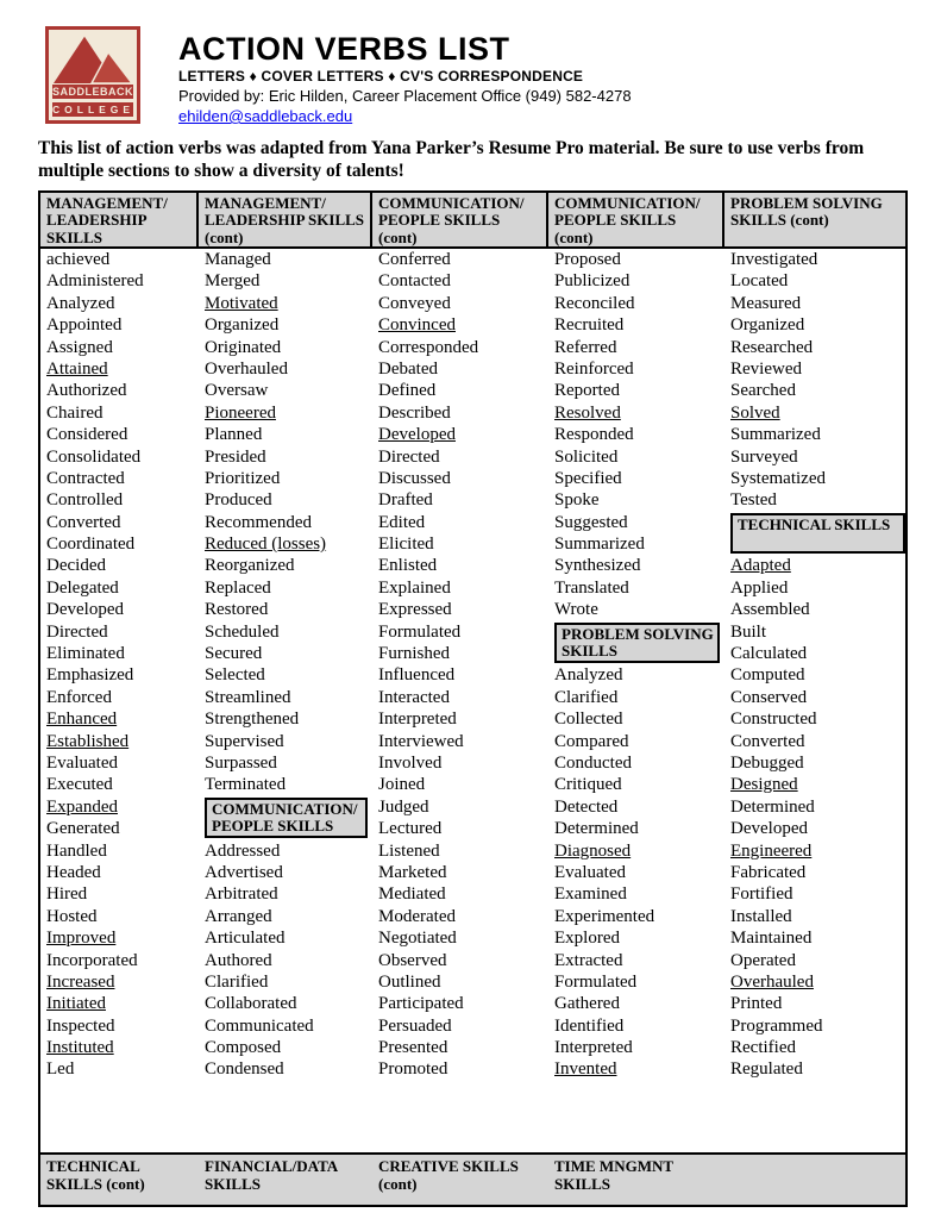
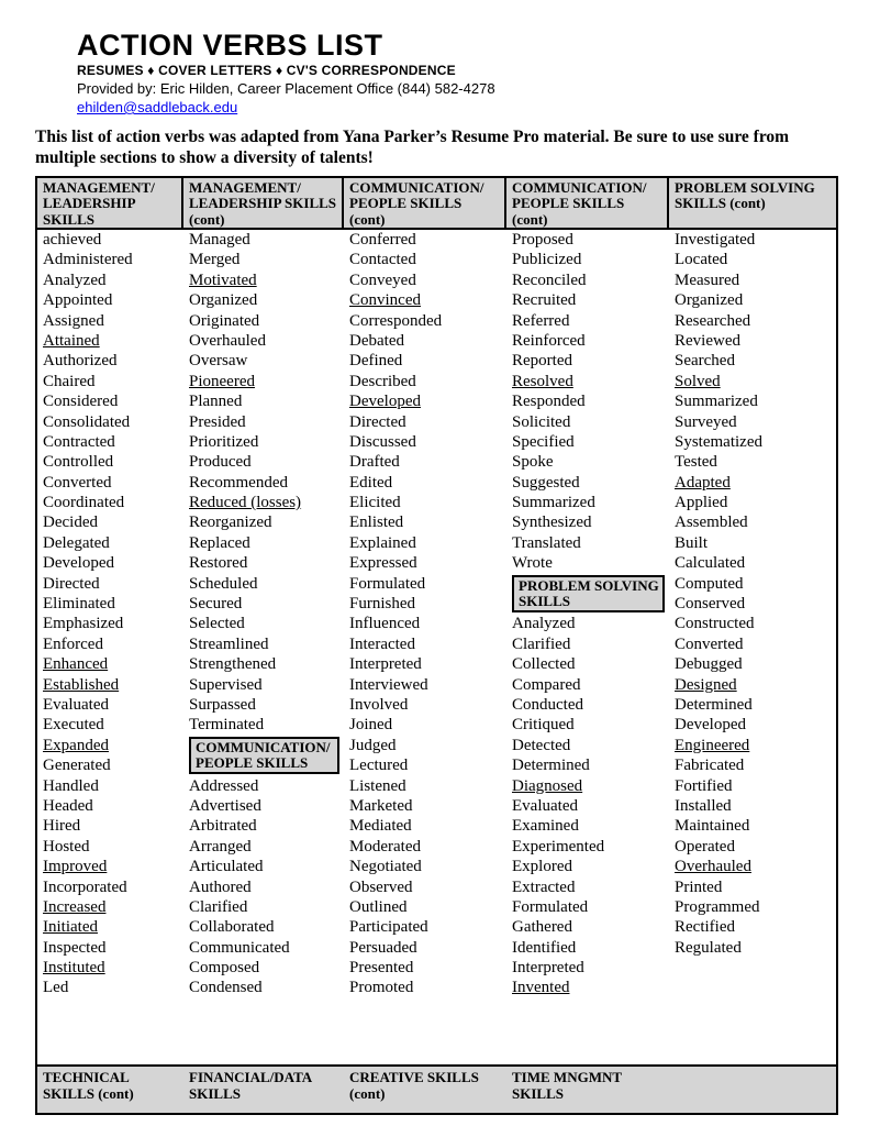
- SADDLEBACK
- COLLEGE
  ACTION VERBS LIST
- LETTERS ♦ COVER LETTERS ♦ CV'S CORRESPONDENCE
+ RESUMES ♦ COVER LETTERS ♦ CV'S CORRESPONDENCE
- Provided by: Eric Hilden, Career Placement Office (949) 582-4278
+ Provided by: Eric Hilden, Career Placement Office (844) 582-4278
  ehilden@saddleback.edu
- This list of action verbs was adapted from Yana Parker’s Resume Pro material. Be sure to use verbs from multiple sections to show a diversity of talents!
+ This list of action verbs was adapted from Yana Parker’s Resume Pro material. Be sure to use sure from multiple sections to show a diversity of talents!
  MANAGEMENT/
  LEADERSHIP
  SKILLS
  MANAGEMENT/
  LEADERSHIP SKILLS
  (cont)
  COMMUNICATION/
  PEOPLE SKILLS
  (cont)
  COMMUNICATION/
  PEOPLE SKILLS
  (cont)
  PROBLEM SOLVING
  SKILLS (cont)
  achieved
  Administered
  Analyzed
  Appointed
  Assigned
  Attained
  Authorized
  Chaired
  Considered
  Consolidated
  Contracted
  Controlled
  Converted
  Coordinated
  Decided
  Delegated
  Developed
  Directed
  Eliminated
  Emphasized
  Enforced
  Enhanced
  Established
  Evaluated
  Executed
  Expanded
  Generated
  Handled
  Headed
  Hired
  Hosted
  Improved
  Incorporated
  Increased
  Initiated
  Inspected
  Instituted
  Led
  Managed
  Merged
  Motivated
  Organized
  Originated
  Overhauled
  Oversaw
  Pioneered
  Planned
  Presided
  Prioritized
  Produced
  Recommended
  Reduced (losses)
  Reorganized
  Replaced
  Restored
  Scheduled
  Secured
  Selected
  Streamlined
  Strengthened
  Supervised
  Surpassed
  Terminated
  COMMUNICATION/
  PEOPLE SKILLS
  Addressed
  Advertised
  Arbitrated
  Arranged
  Articulated
  Authored
  Clarified
  Collaborated
  Communicated
  Composed
  Condensed
  Conferred
  Contacted
  Conveyed
  Convinced
  Corresponded
  Debated
  Defined
  Described
  Developed
  Directed
  Discussed
  Drafted
  Edited
  Elicited
  Enlisted
  Explained
  Expressed
  Formulated
  Furnished
  Influenced
  Interacted
  Interpreted
  Interviewed
  Involved
  Joined
  Judged
  Lectured
  Listened
  Marketed
  Mediated
  Moderated
  Negotiated
  Observed
  Outlined
  Participated
  Persuaded
  Presented
  Promoted
  Proposed
  Publicized
  Reconciled
  Recruited
  Referred
  Reinforced
  Reported
  Resolved
  Responded
  Solicited
  Specified
  Spoke
  Suggested
  Summarized
  Synthesized
  Translated
  Wrote
  PROBLEM SOLVING
  SKILLS
  Analyzed
  Clarified
  Collected
  Compared
  Conducted
  Critiqued
  Detected
  Determined
  Diagnosed
  Evaluated
  Examined
  Experimented
  Explored
  Extracted
  Formulated
  Gathered
  Identified
  Interpreted
  Invented
  Investigated
  Located
  Measured
  Organized
  Researched
  Reviewed
  Searched
  Solved
  Summarized
  Surveyed
  Systematized
  Tested
- TECHNICAL SKILLS
  Adapted
  Applied
  Assembled
  Built
  Calculated
  Computed
  Conserved
  Constructed
  Converted
  Debugged
  Designed
  Determined
  Developed
  Engineered
  Fabricated
  Fortified
  Installed
  Maintained
  Operated
  Overhauled
  Printed
  Programmed
  Rectified
  Regulated
  TECHNICAL
  SKILLS (cont)
  FINANCIAL/DATA
  SKILLS
  CREATIVE SKILLS
  (cont)
  TIME MNGMNT
  SKILLS
